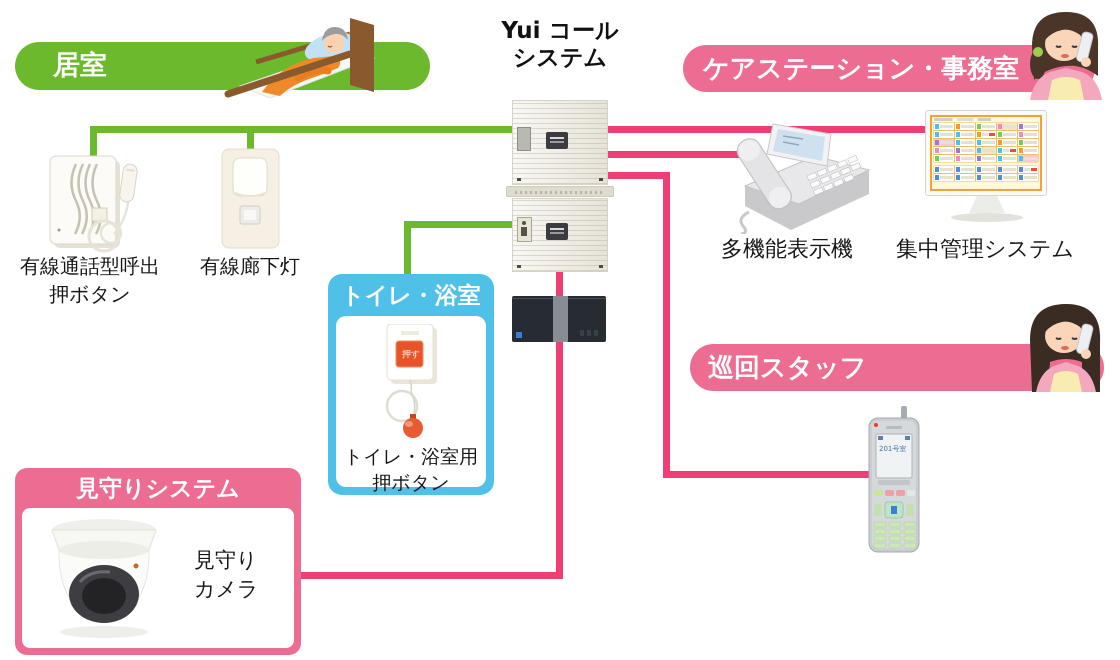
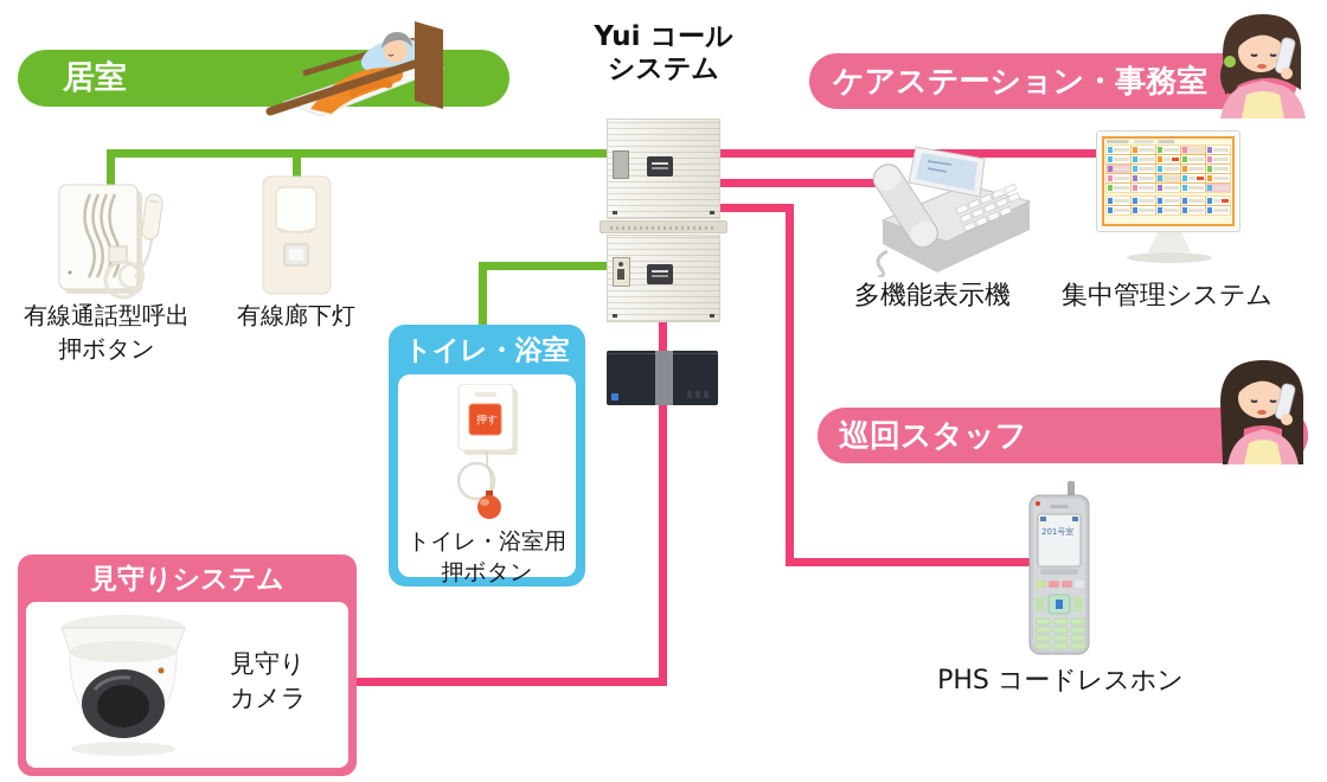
  居室
  有線通話型呼出
  押ボタン
  有線廊下灯
  Yui コール
  システム
  トイレ・浴室
  押す
  トイレ・浴室用
  押ボタン
  見守りシステム
  見守り
  カメラ
  ケアステーション・事務室
  多機能表示機
  集中管理システム
  巡回スタッフ
  201号室
+ PHS コードレスホン
